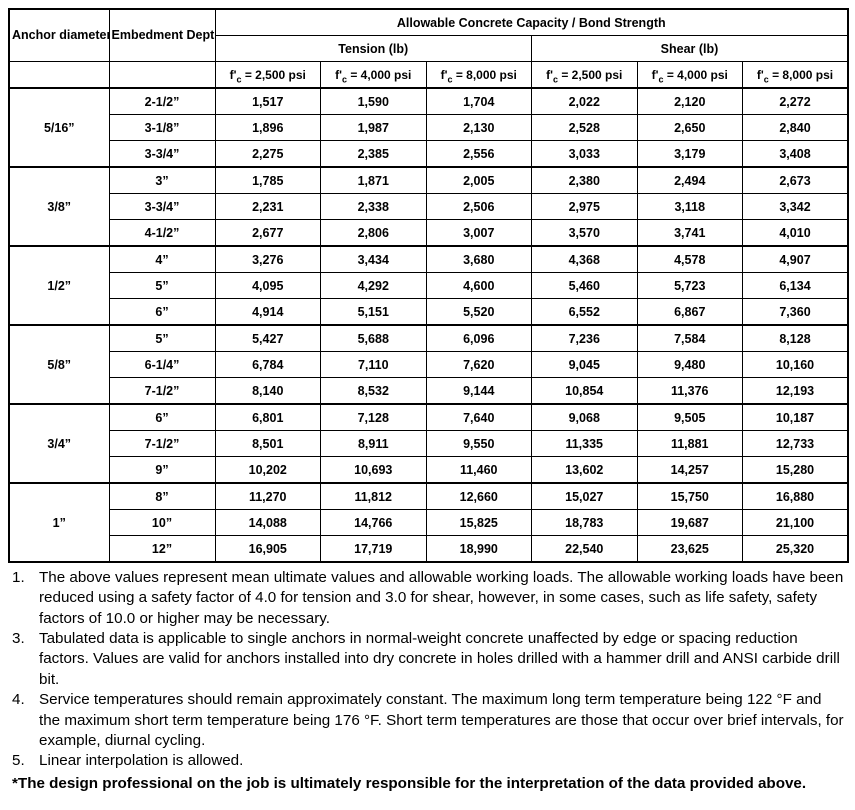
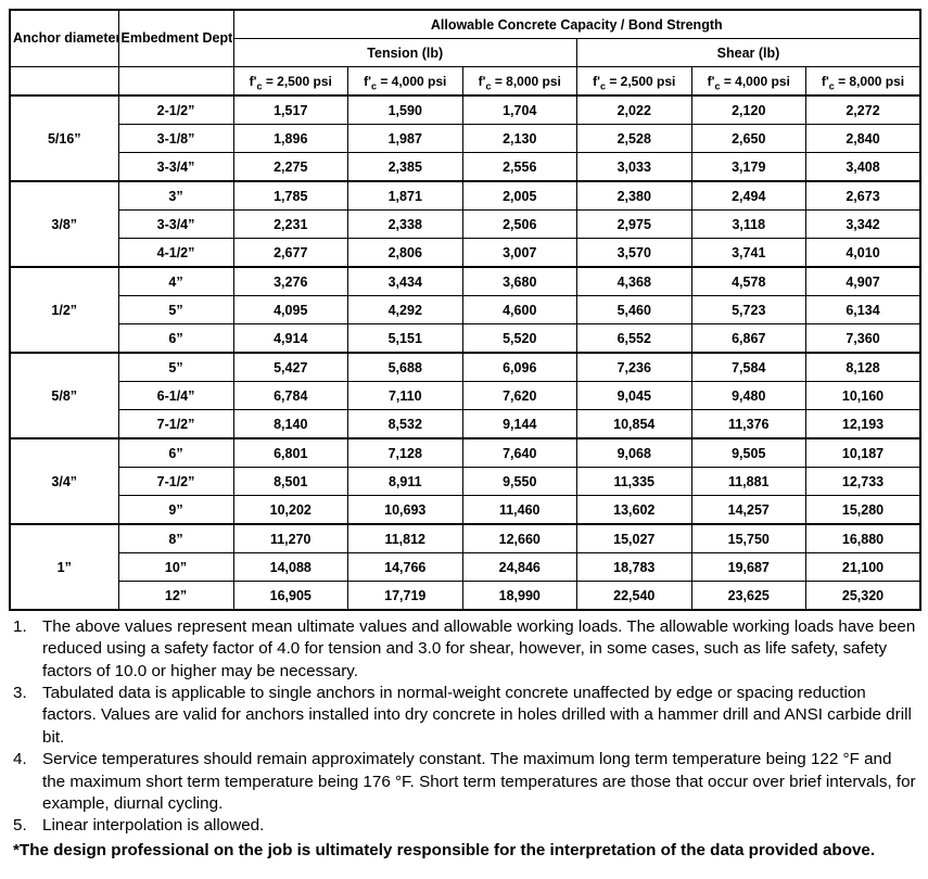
  Anchor diameter	Embedment Dept	Allowable Concrete Capacity / Bond Strength
  Tension (lb)	Shear (lb)
  		f'c = 2,500 psi	f'c = 4,000 psi	f'c = 8,000 psi	f'c = 2,500 psi	f'c = 4,000 psi	f'c = 8,000 psi
  5/16”	2-1/2”	1,517	1,590	1,704	2,022	2,120	2,272
  3-1/8”	1,896	1,987	2,130	2,528	2,650	2,840
  3-3/4”	2,275	2,385	2,556	3,033	3,179	3,408
  3/8”	3”	1,785	1,871	2,005	2,380	2,494	2,673
  3-3/4”	2,231	2,338	2,506	2,975	3,118	3,342
  4-1/2”	2,677	2,806	3,007	3,570	3,741	4,010
  1/2”	4”	3,276	3,434	3,680	4,368	4,578	4,907
  5”	4,095	4,292	4,600	5,460	5,723	6,134
  6”	4,914	5,151	5,520	6,552	6,867	7,360
  5/8”	5”	5,427	5,688	6,096	7,236	7,584	8,128
  6-1/4”	6,784	7,110	7,620	9,045	9,480	10,160
  7-1/2”	8,140	8,532	9,144	10,854	11,376	12,193
  3/4”	6”	6,801	7,128	7,640	9,068	9,505	10,187
  7-1/2”	8,501	8,911	9,550	11,335	11,881	12,733
  9”	10,202	10,693	11,460	13,602	14,257	15,280
  1”	8”	11,270	11,812	12,660	15,027	15,750	16,880
- 10”	14,088	14,766	15,825	18,783	19,687	21,100
+ 10”	14,088	14,766	24,846	18,783	19,687	21,100
  12”	16,905	17,719	18,990	22,540	23,625	25,320
  1.
  The above values represent mean ultimate values and allowable working loads. The allowable working loads have been reduced using a safety factor of 4.0 for tension and 3.0 for shear, however, in some cases, such as life safety, safety factors of 10.0 or higher may be necessary.
  3.
  Tabulated data is applicable to single anchors in normal-weight concrete unaffected by edge or spacing reduction factors. Values are valid for anchors installed into dry concrete in holes drilled with a hammer drill and ANSI carbide drill bit.
  4.
  Service temperatures should remain approximately constant. The maximum long term temperature being 122 °F and the maximum short term temperature being 176 °F. Short term temperatures are those that occur over brief intervals, for example, diurnal cycling.
  5.
  Linear interpolation is allowed.
  *The design professional on the job is ultimately responsible for the interpretation of the data provided above.
